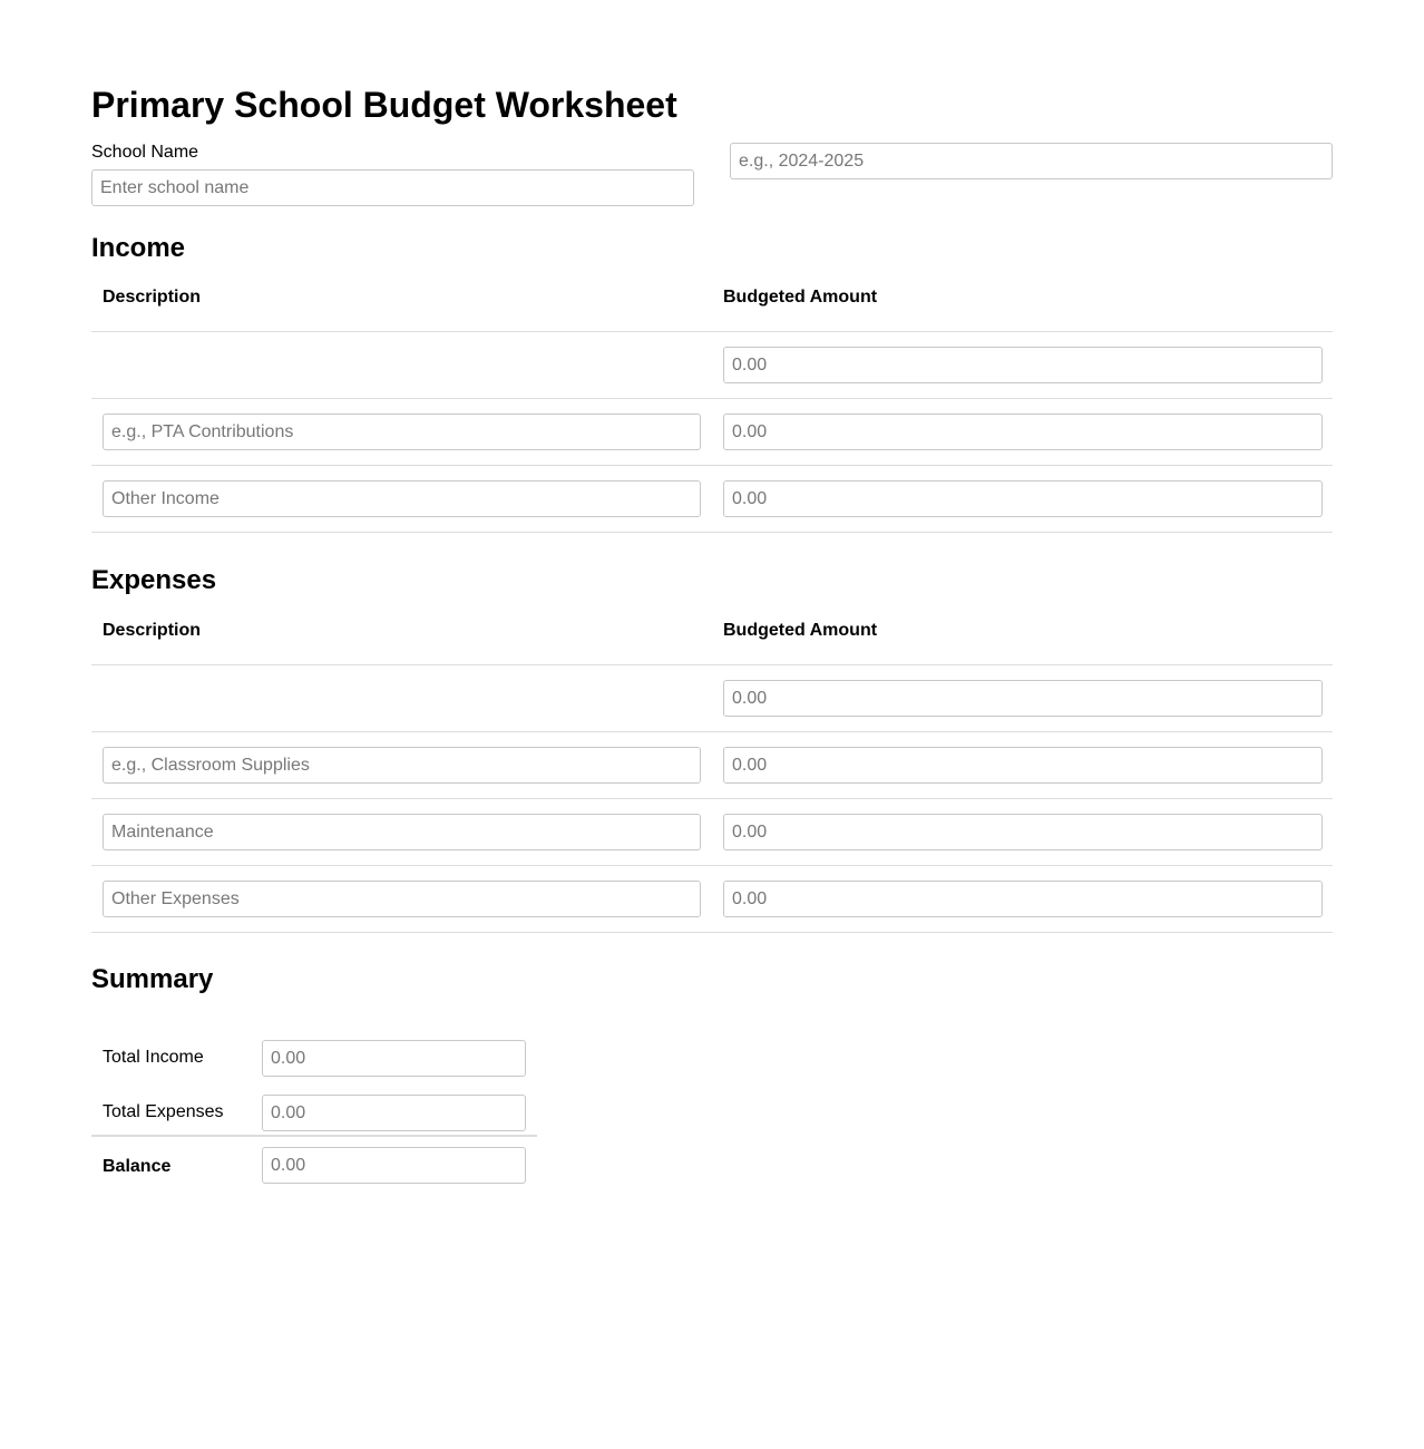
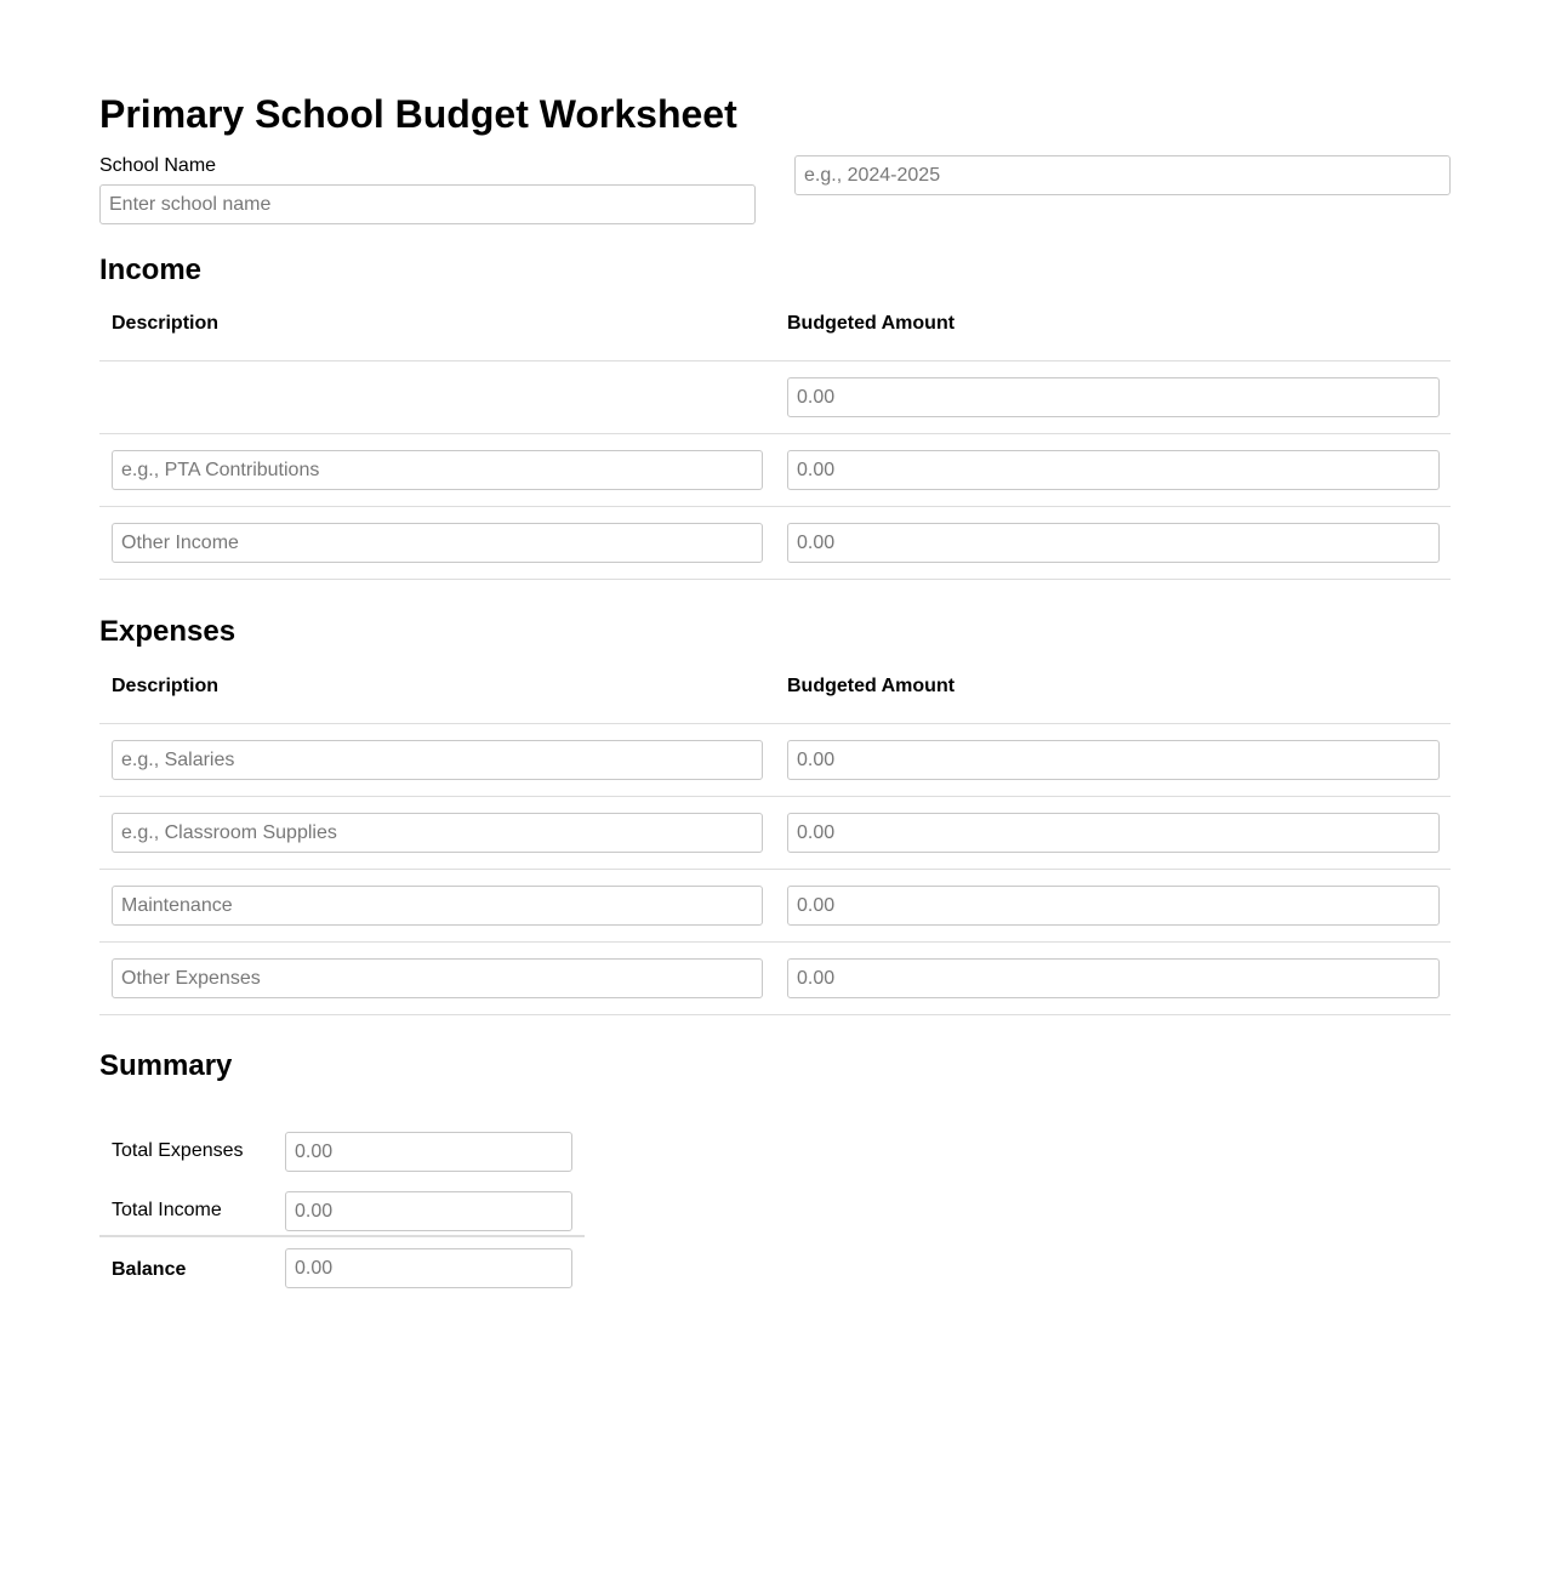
  Primary School Budget Worksheet
  School Name
  Enter school name
  e.g., 2024-2025
  Income
  Description
  Budgeted Amount
  0.00
  e.g., PTA Contributions
  0.00
  Other Income
  0.00
  Expenses
  Description
  Budgeted Amount
+ e.g., Salaries
  0.00
  e.g., Classroom Supplies
  0.00
  Maintenance
  0.00
  Other Expenses
  0.00
  Summary
- Total Income
+ Total Expenses
  0.00
- Total Expenses
+ Total Income
  0.00
  Balance
  0.00
